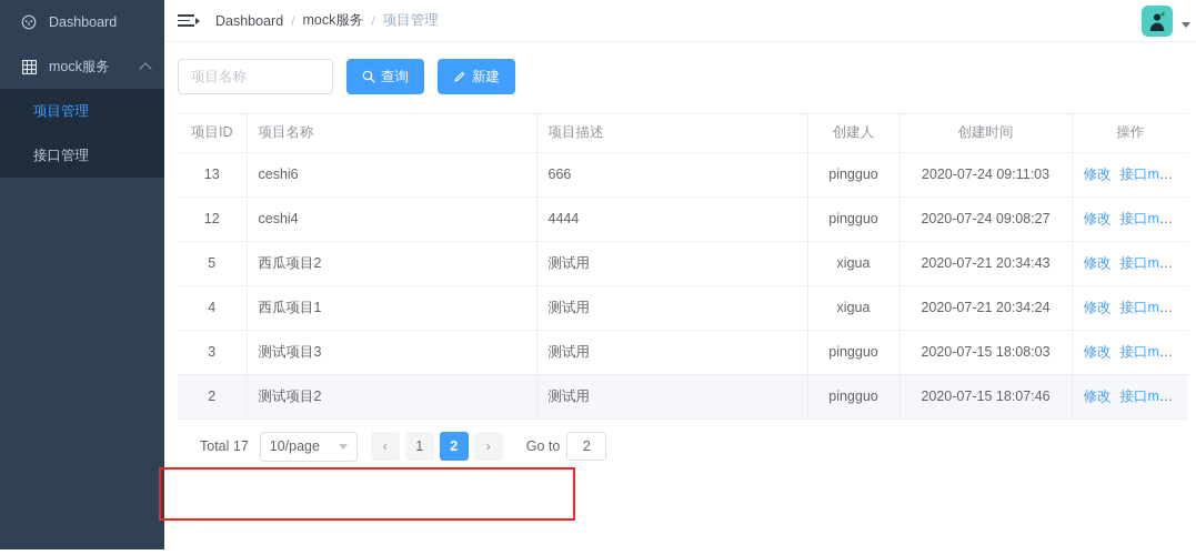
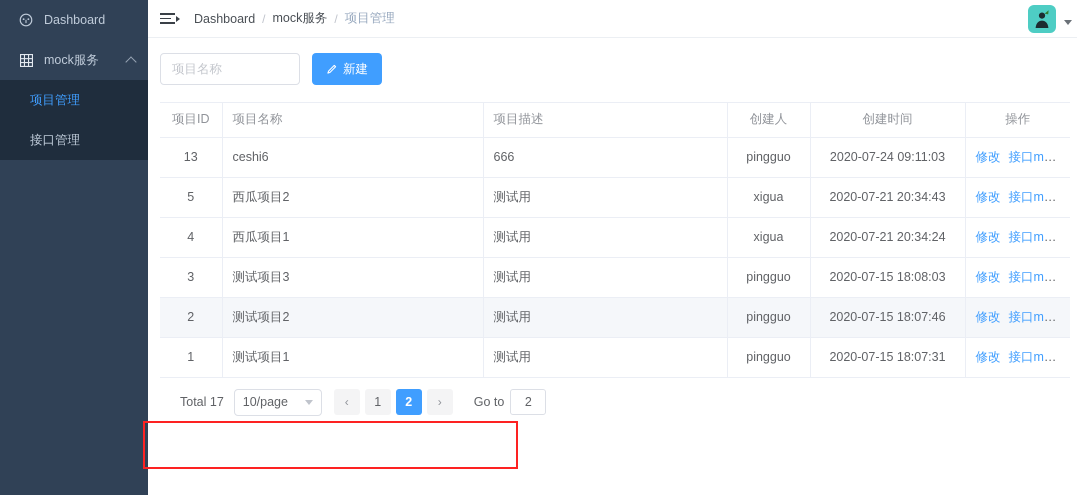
  Dashboard
  mock服务
  项目管理
  接口管理
  Dashboard
  /
  mock服务
  /
  项目管理
  项目名称
- 查询
  新建
  项目ID	项目名称	项目描述	创建人	创建时间	操作
  13	ceshi6	666	pingguo	2020-07-24 09:11:03	修改 接口mock
- 12	ceshi4	4444	pingguo	2020-07-24 09:08:27	修改 接口mock
  5	西瓜项目2	测试用	xigua	2020-07-21 20:34:43	修改 接口mock
  4	西瓜项目1	测试用	xigua	2020-07-21 20:34:24	修改 接口mock
  3	测试项目3	测试用	pingguo	2020-07-15 18:08:03	修改 接口mock
  2	测试项目2	测试用	pingguo	2020-07-15 18:07:46	修改 接口mock
+ 1	测试项目1	测试用	pingguo	2020-07-15 18:07:31	修改 接口mock
  Total 17
  10/page
  ‹
  1
  2
  ›
  Go to
  2
